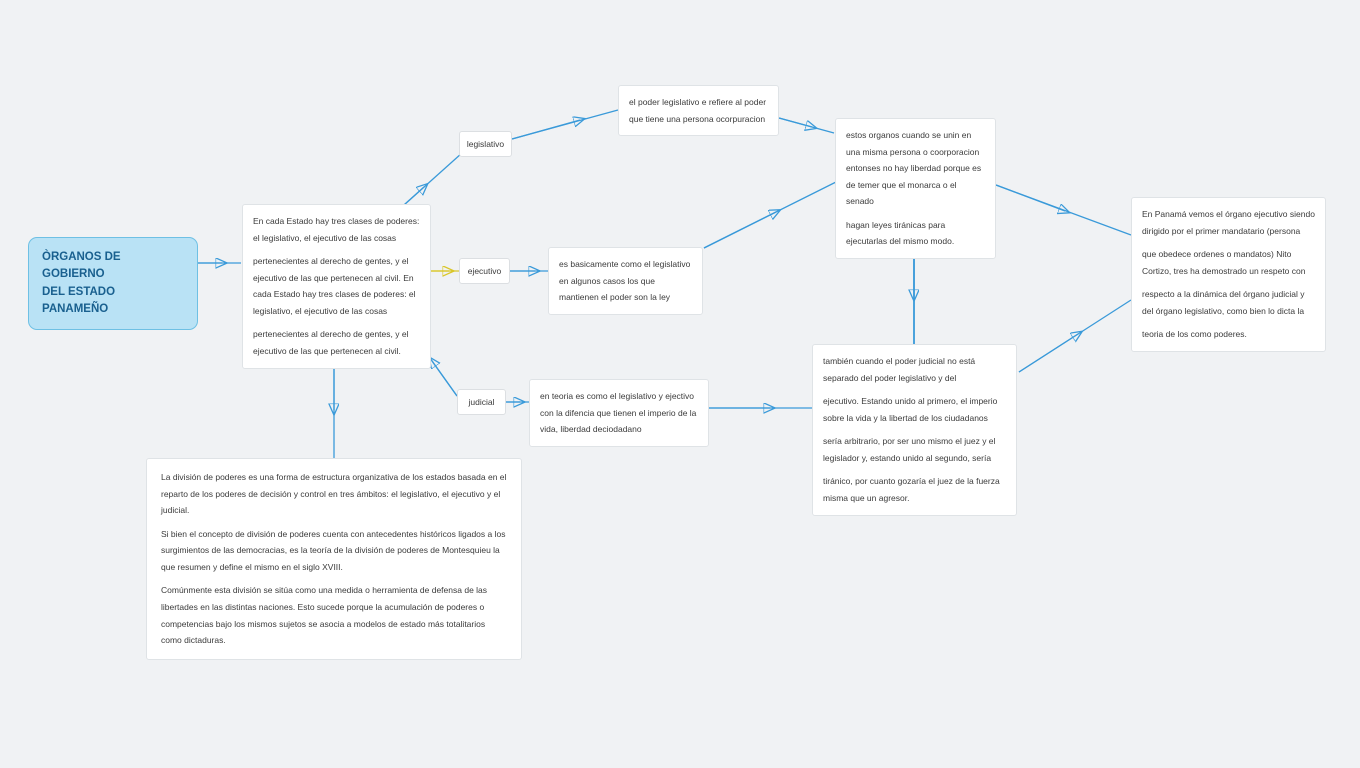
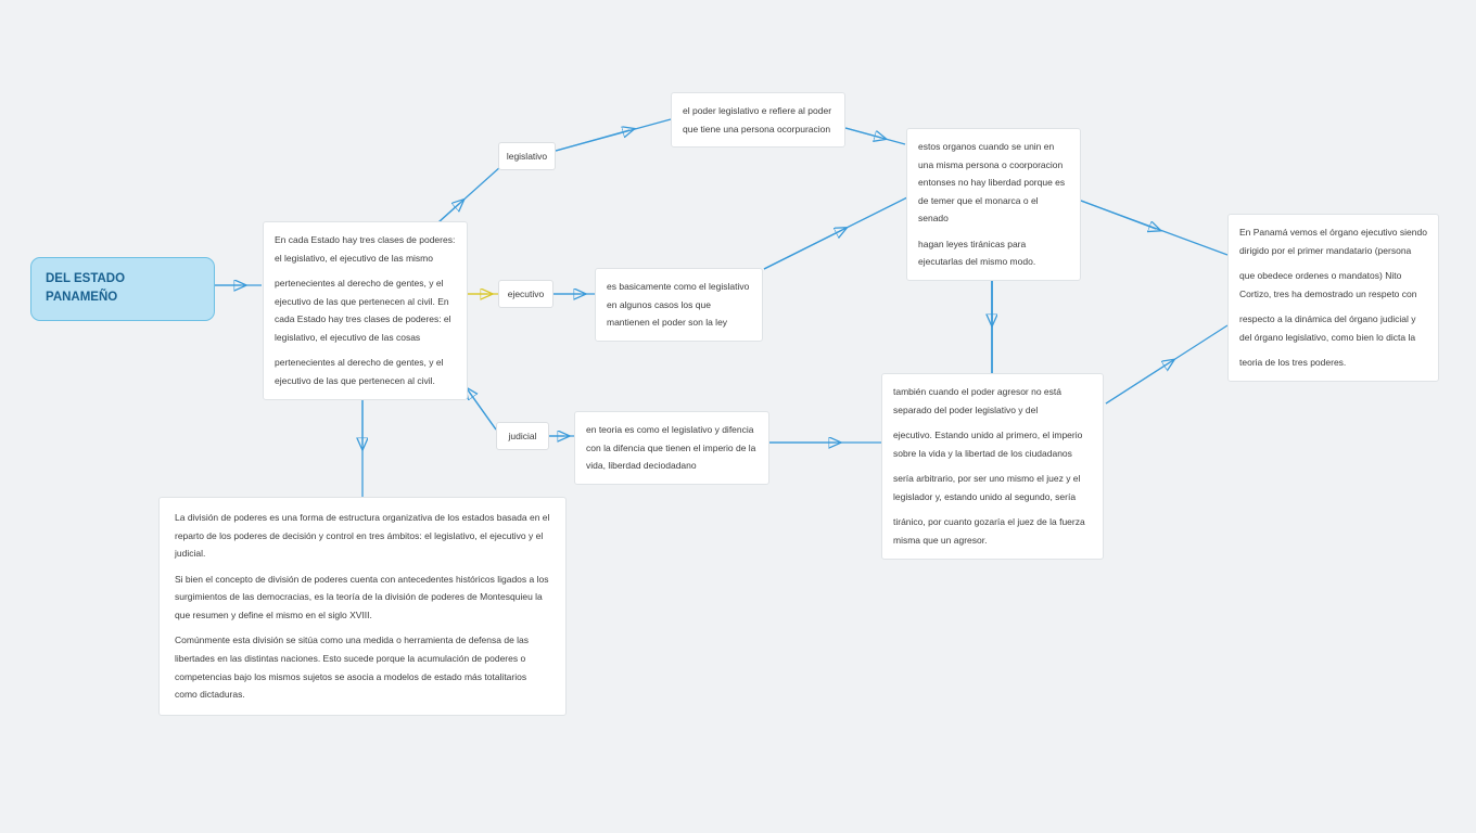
- ÒRGANOS DE GOBIERNO
  DEL ESTADO PANAMEÑO
- En cada Estado hay tres clases de poderes: el legislativo, el ejecutivo de las cosas
+ En cada Estado hay tres clases de poderes: el legislativo, el ejecutivo de las mismo
  pertenecientes al derecho de gentes, y el ejecutivo de las que pertenecen al civil. En cada Estado hay tres clases de poderes: el legislativo, el ejecutivo de las cosas
  pertenecientes al derecho de gentes, y el ejecutivo de las que pertenecen al civil.
  legislativo
  ejecutivo
  judicial
  el poder legislativo e refiere al poder que tiene una persona ocorpuracion
  estos organos cuando se unin en una misma persona o coorporacion entonses no hay liberdad porque es de temer que el monarca o el senado
  hagan leyes tiránicas para ejecutarlas del mismo modo.
  es basicamente como el legislativo en algunos casos los que mantienen el poder son la ley
- en teoria es como el legislativo y ejectivo con la difencia que tienen el imperio de la vida, liberdad deciodadano
+ en teoria es como el legislativo y difencia con la difencia que tienen el imperio de la vida, liberdad deciodadano
- también cuando el poder judicial no está separado del poder legislativo y del
+ también cuando el poder agresor no está separado del poder legislativo y del
  ejecutivo. Estando unido al primero, el imperio sobre la vida y la libertad de los ciudadanos
  sería arbitrario, por ser uno mismo el juez y el legislador y, estando unido al segundo, sería
  tiránico, por cuanto gozaría el juez de la fuerza misma que un agresor.
  En Panamá vemos el órgano ejecutivo siendo dirigido por el primer mandatario (persona
  que obedece ordenes o mandatos) Nito Cortizo, tres ha demostrado un respeto con
  respecto a la dinámica del órgano judicial y del órgano legislativo, como bien lo dicta la
- teoria de los como poderes.
+ teoria de los tres poderes.
  La división de poderes es una forma de estructura organizativa de los estados basada en el reparto de los poderes de decisión y control en tres ámbitos: el legislativo, el ejecutivo y el judicial.
  Si bien el concepto de división de poderes cuenta con antecedentes históricos ligados a los surgimientos de las democracias, es la teoría de la división de poderes de Montesquieu la que resumen y define el mismo en el siglo XVIII.
  Comúnmente esta división se sitúa como una medida o herramienta de defensa de las libertades en las distintas naciones. Esto sucede porque la acumulación de poderes o competencias bajo los mismos sujetos se asocia a modelos de estado más totalitarios como dictaduras.
